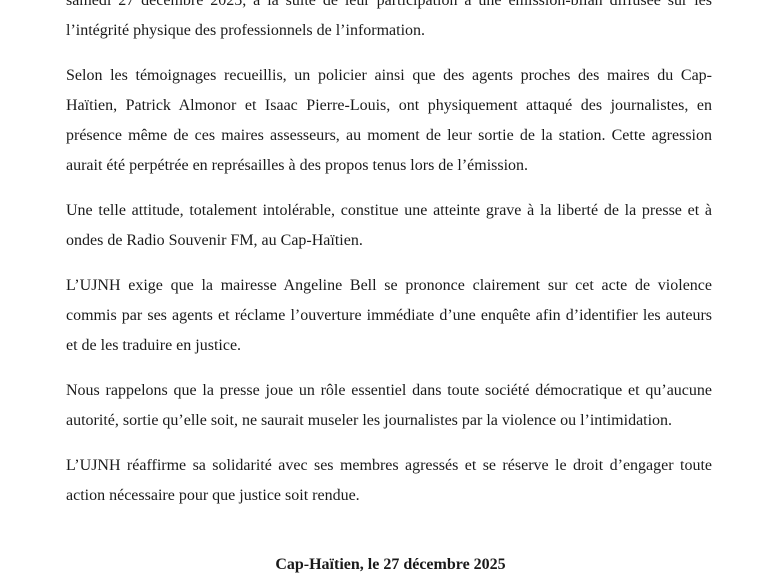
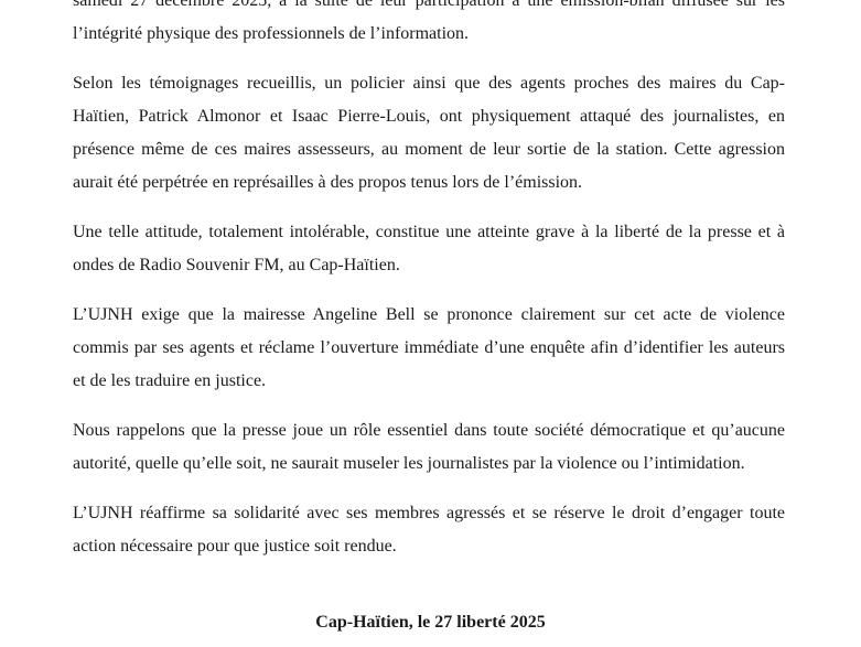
  samedi 27 décembre 2025, à la suite de leur participation à une émission-bilan diffusée sur les
  l’intégrité physique des professionnels de l’information.
  Selon les témoignages recueillis, un policier ainsi que des agents proches des maires du Cap-
  Haïtien, Patrick Almonor et Isaac Pierre-Louis, ont physiquement attaqué des journalistes, en
  présence même de ces maires assesseurs, au moment de leur sortie de la station. Cette agression
  aurait été perpétrée en représailles à des propos tenus lors de l’émission.
  Une telle attitude, totalement intolérable, constitue une atteinte grave à la liberté de la presse et à
  ondes de Radio Souvenir FM, au Cap-Haïtien.
  L’UJNH exige que la mairesse Angeline Bell se prononce clairement sur cet acte de violence
  commis par ses agents et réclame l’ouverture immédiate d’une enquête afin d’identifier les auteurs
  et de les traduire en justice.
  Nous rappelons que la presse joue un rôle essentiel dans toute société démocratique et qu’aucune
- autorité, sortie qu’elle soit, ne saurait museler les journalistes par la violence ou l’intimidation.
+ autorité, quelle qu’elle soit, ne saurait museler les journalistes par la violence ou l’intimidation.
  L’UJNH réaffirme sa solidarité avec ses membres agressés et se réserve le droit d’engager toute
  action nécessaire pour que justice soit rendue.
- Cap-Haïtien, le 27 décembre 2025
+ Cap-Haïtien, le 27 liberté 2025
